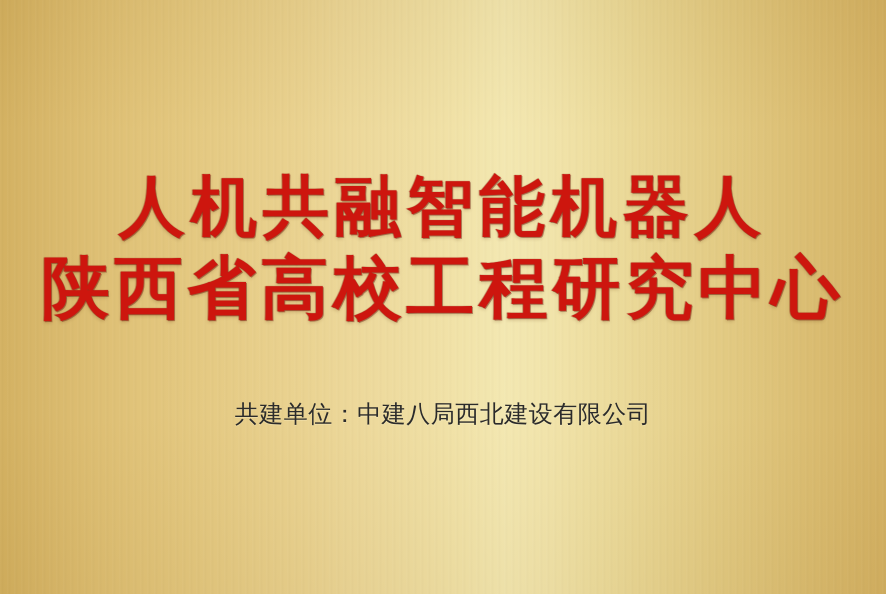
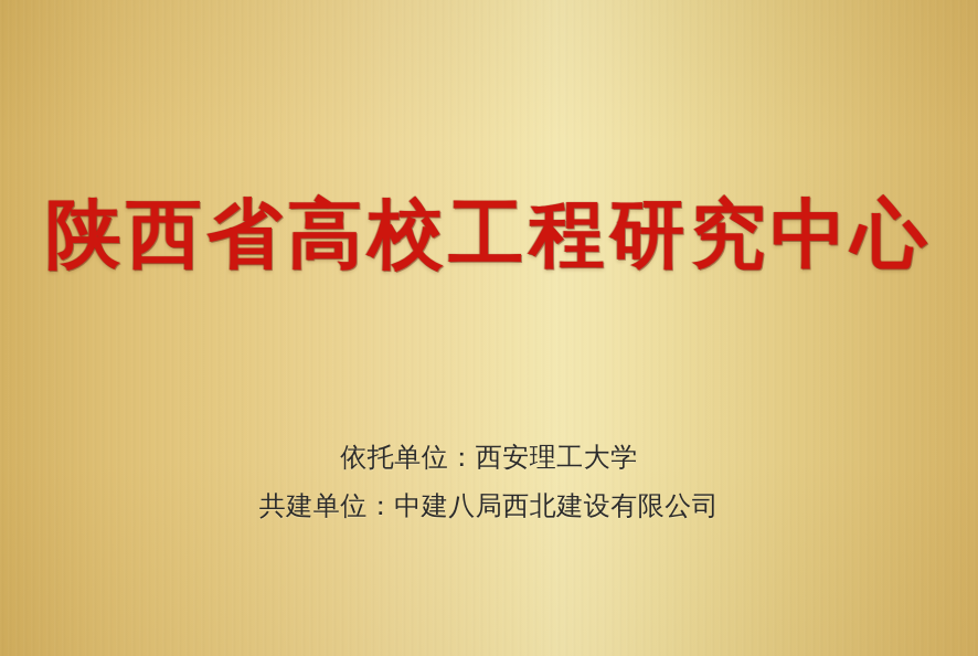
- 人机共融智能机器人
  陕西省高校工程研究中心
+ 依托单位：西安理工大学
  共建单位：中建八局西北建设有限公司
